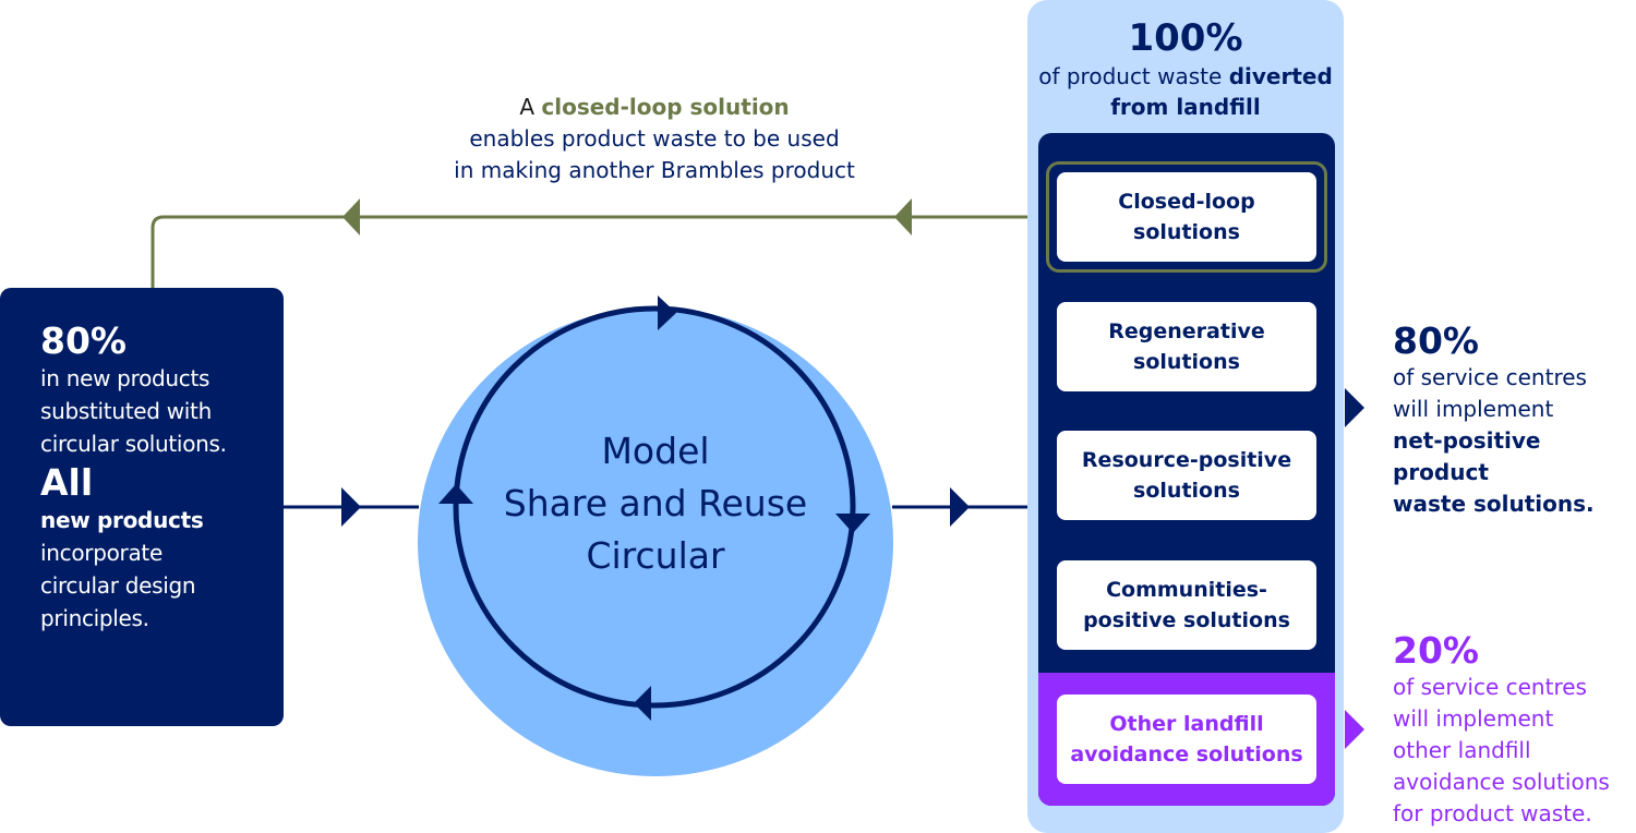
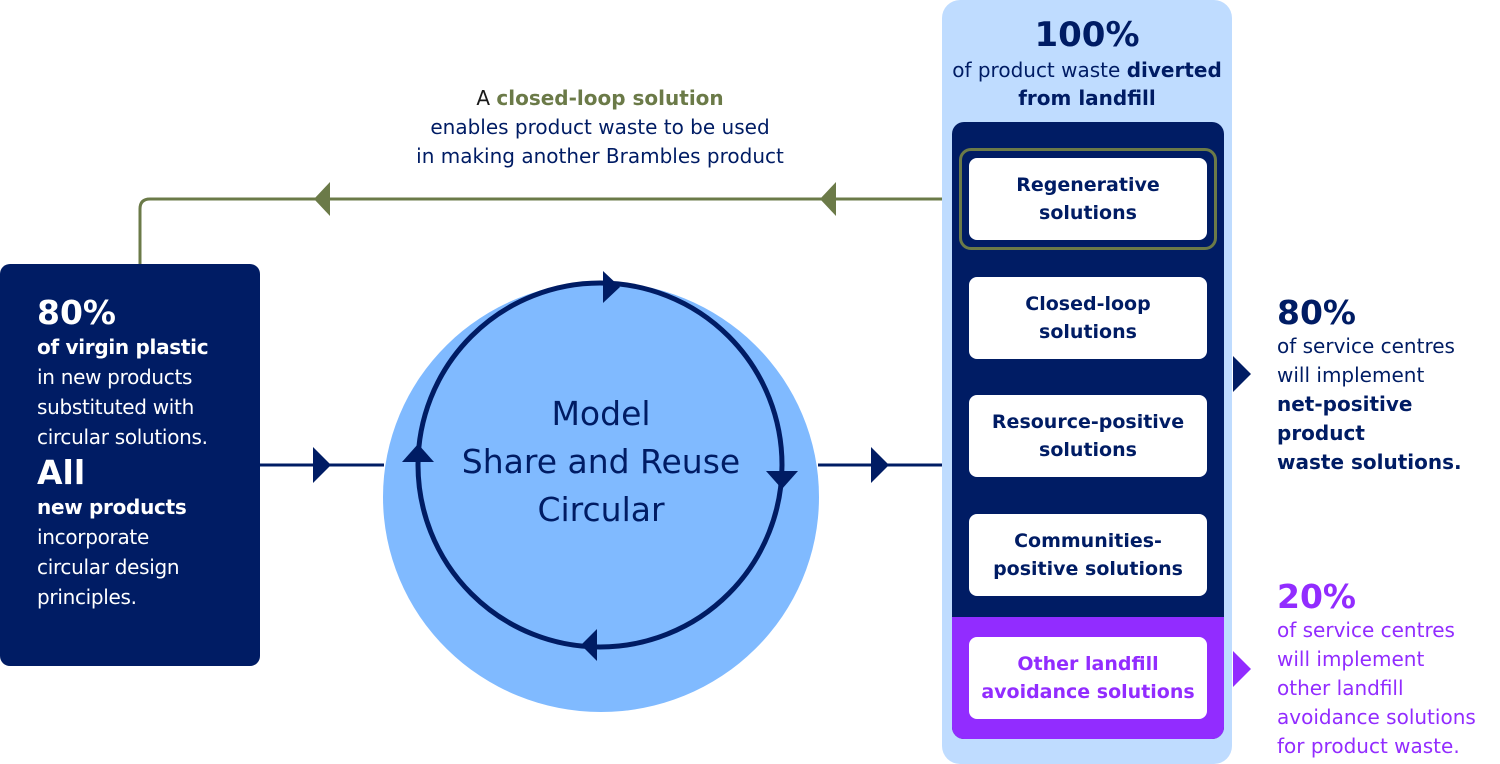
  80%
+ of virgin plastic
  in new products
  substituted with
  circular solutions.
  All
  new products
  incorporate
  circular design
  principles.
  Model
  Share and Reuse
  Circular
  A closed-loop solution
  enables product waste to be used
  in making another Brambles product
  100%
  of product waste diverted
  from landfill
- Closed-loop
+ Regenerative
  solutions
- Regenerative
+ Closed-loop
  solutions
  Resource-positive
  solutions
  Communities-
  positive solutions
  Other landfill
  avoidance solutions
  80%
  of service centres
  will implement
  net-positive product
  waste solutions.
  20%
  of service centres
  will implement
  other landfill
  avoidance solutions
  for product waste.
